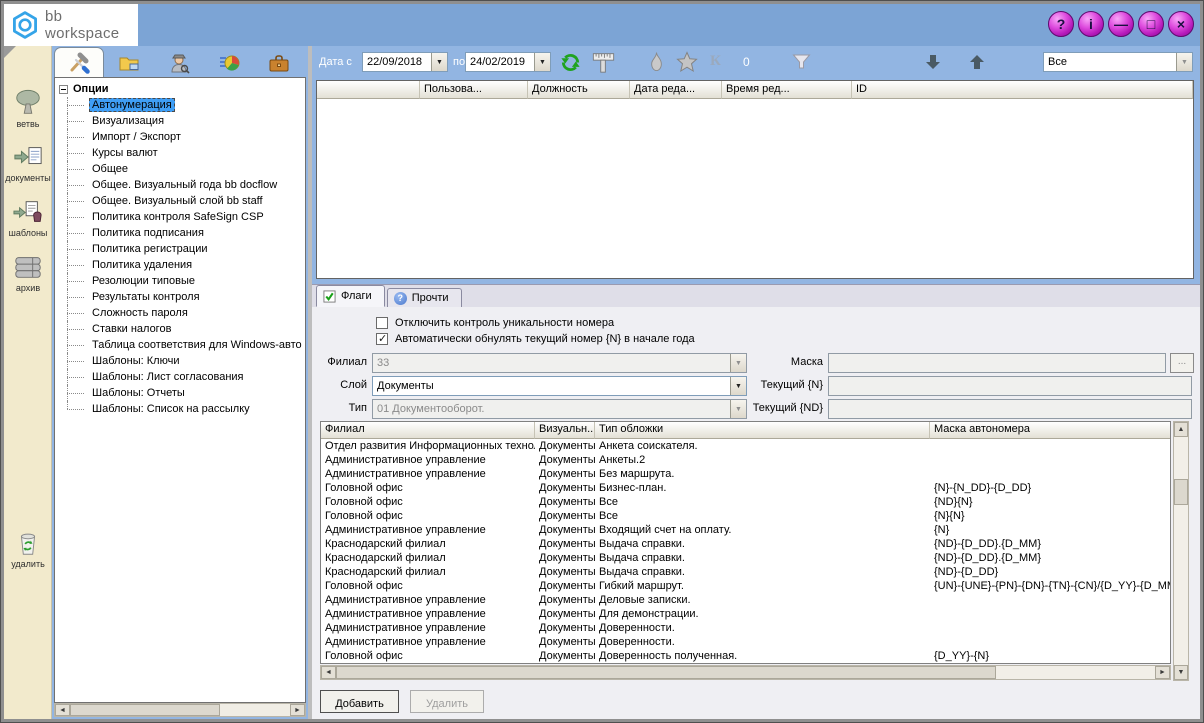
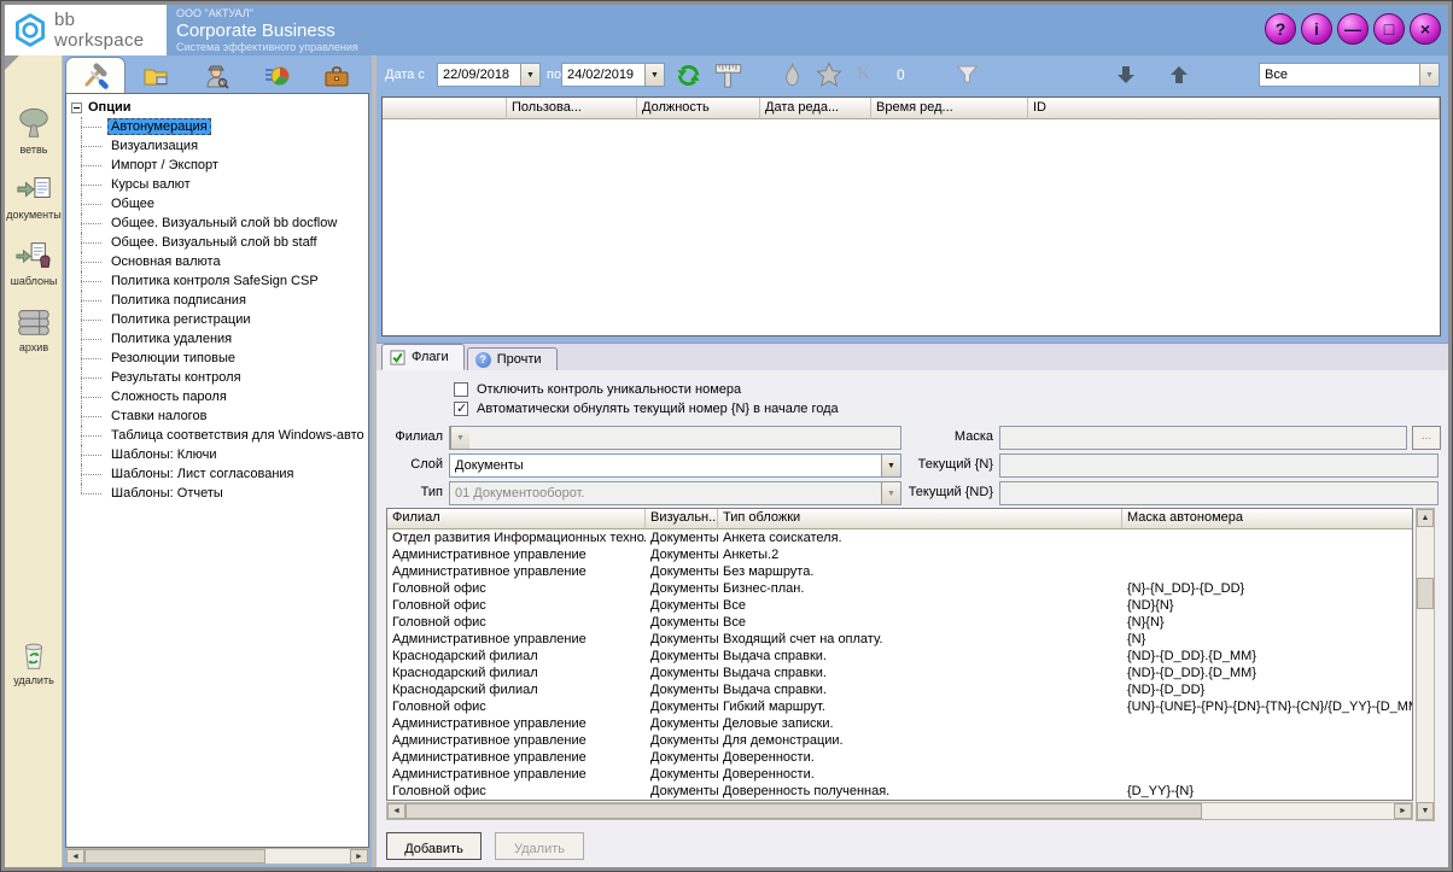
  bb workspace
+ ООО "АКТУАЛ"
+ Corporate Business
+ Система эффективного управления
  ?
  i
  —
  □
  ×
  ветвь
  документы
  шаблоны
  архив
  удалить
  Опции
  Автонумерация
  Визуализация
  Импорт / Экспорт
  Курсы валют
  Общее
- Общее. Визуальный года bb docflow
+ Общее. Визуальный слой bb docflow
  Общее. Визуальный слой bb staff
+ Основная валюта
  Политика контроля SafeSign CSP
  Политика подписания
  Политика регистрации
  Политика удаления
  Резолюции типовые
  Результаты контроля
  Сложность пароля
  Ставки налогов
  Таблица соответствия для Windows-авто
  Шаблоны: Ключи
  Шаблоны: Лист согласования
  Шаблоны: Отчеты
- Шаблоны: Список на рассылку
  Дата с
  22/09/2018
  по
  24/02/2019
  К
  0
  Все
  Пользова...
  Должность
  Дата реда...
  Время ред...
  ID
  Флаги
  ?
  Прочти
  Отключить контроль уникальности номера
  Автоматически обнулять текущий номер {N} в начале года
  Филиал
- 33
  Маска
  ...
  Слой
  Документы
  Текущий {N}
  Тип
  01 Документооборот.
  Текущий {ND}
  Филиал
  Визуальн..
  Тип обложки
  Маска автономера
  Отдел развития Информационных техно
  Документы
  Анкета соискателя.
  Административное управление
  Документы
  Анкеты.2
  Административное управление
  Документы
  Без маршрута.
  Головной офис
  Документы
  Бизнес-план.
  {N}-{N_DD}-{D_DD}
  Головной офис
  Документы
  Все
  {ND}{N}
  Головной офис
  Документы
  Все
  {N}{N}
  Административное управление
  Документы
  Входящий счет на оплату.
  {N}
  Краснодарский филиал
  Документы
  Выдача справки.
  {ND}-{D_DD}.{D_MM}
  Краснодарский филиал
  Документы
  Выдача справки.
  {ND}-{D_DD}.{D_MM}
  Краснодарский филиал
  Документы
  Выдача справки.
  {ND}-{D_DD}
  Головной офис
  Документы
  Гибкий маршрут.
  {UN}-{UNE}-{PN}-{DN}-{TN}-{CN}/{D_YY}-{D_M
  Административное управление
  Документы
  Деловые записки.
  Административное управление
  Документы
  Для демонстрации.
  Административное управление
  Документы
  Доверенности.
  Административное управление
  Документы
  Доверенности.
  Головной офис
  Документы
  Доверенность полученная.
  {D_YY}-{N}
  Добавить
  Удалить
